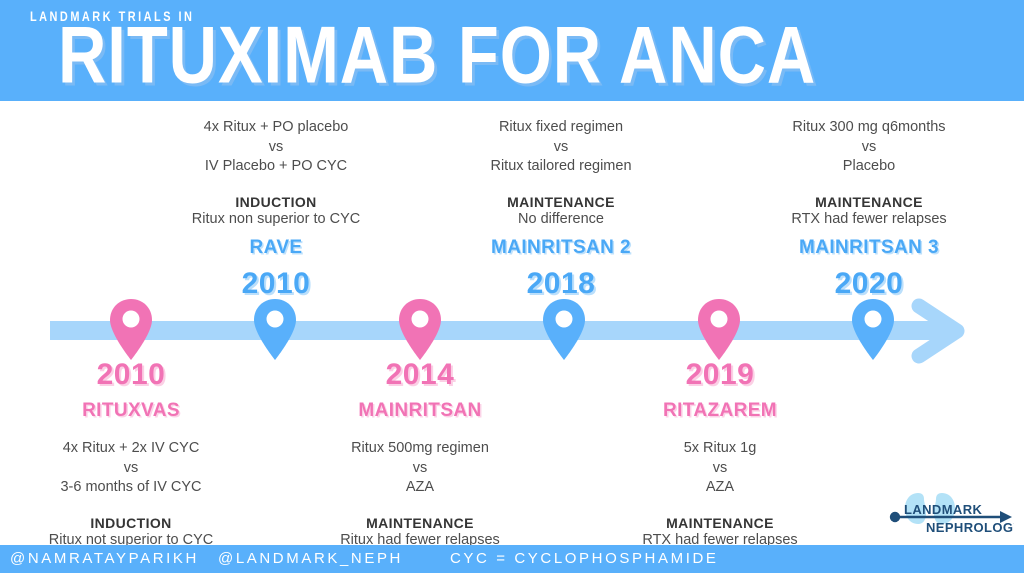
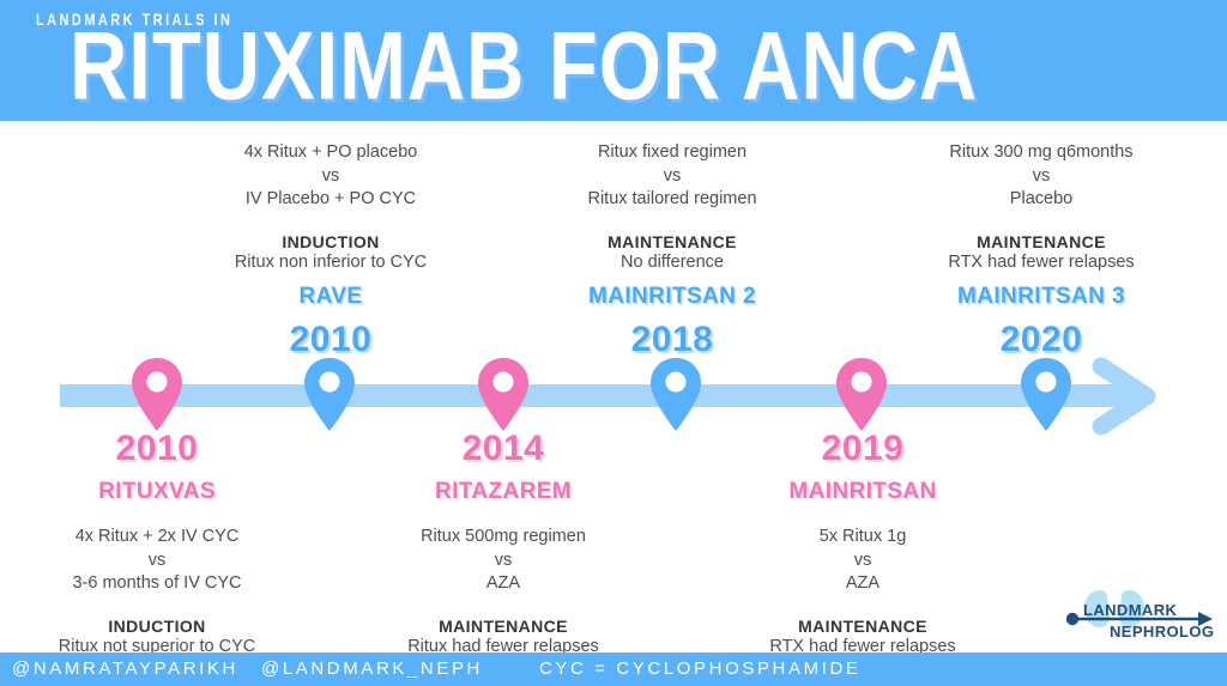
  LANDMARK TRIALS IN
  RITUXIMAB FOR ANCA
  4x Ritux + PO placebo
  vs
  IV Placebo + PO CYC
  INDUCTION
- Ritux non superior to CYC
+ Ritux non inferior to CYC
  RAVE
  2010
  Ritux fixed regimen
  vs
  Ritux tailored regimen
  MAINTENANCE
  No difference
  MAINRITSAN 2
  2018
  Ritux 300 mg q6months
  vs
  Placebo
  MAINTENANCE
  RTX had fewer relapses
  MAINRITSAN 3
  2020
  2010
  RITUXVAS
  4x Ritux + 2x IV CYC
  vs
  3-6 months of IV CYC
  INDUCTION
  Ritux not superior to CYC
  2014
- MAINRITSAN
+ RITAZAREM
  Ritux 500mg regimen
  vs
  AZA
  MAINTENANCE
  Ritux had fewer relapses
  2019
- RITAZAREM
+ MAINRITSAN
  5x Ritux 1g
  vs
  AZA
  MAINTENANCE
  RTX had fewer relapses
  LANDMARK
  NEPHROLOG
  @NAMRATAYPARIKH
  @LANDMARK_NEPH
  CYC = CYCLOPHOSPHAMIDE
